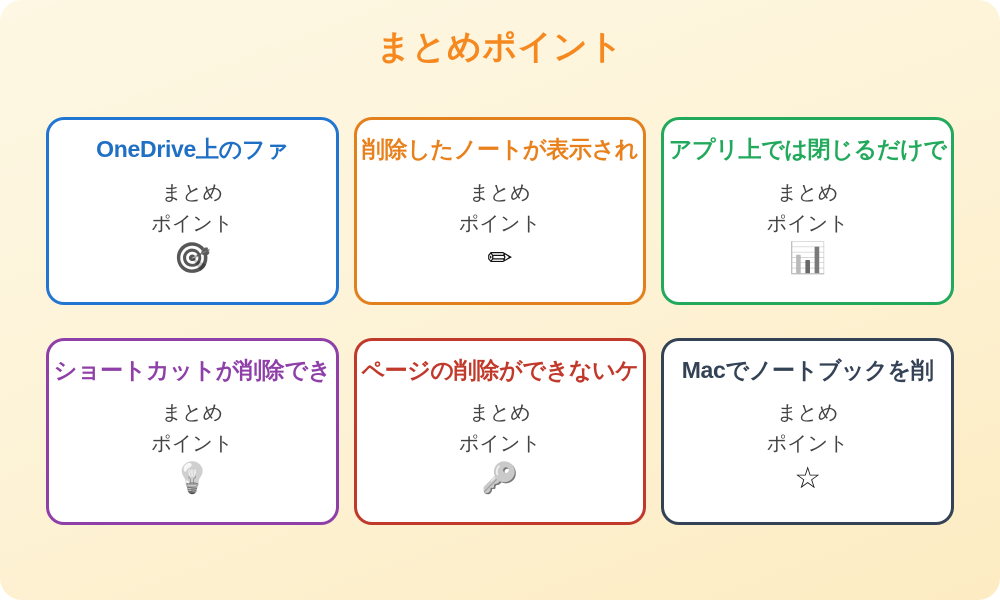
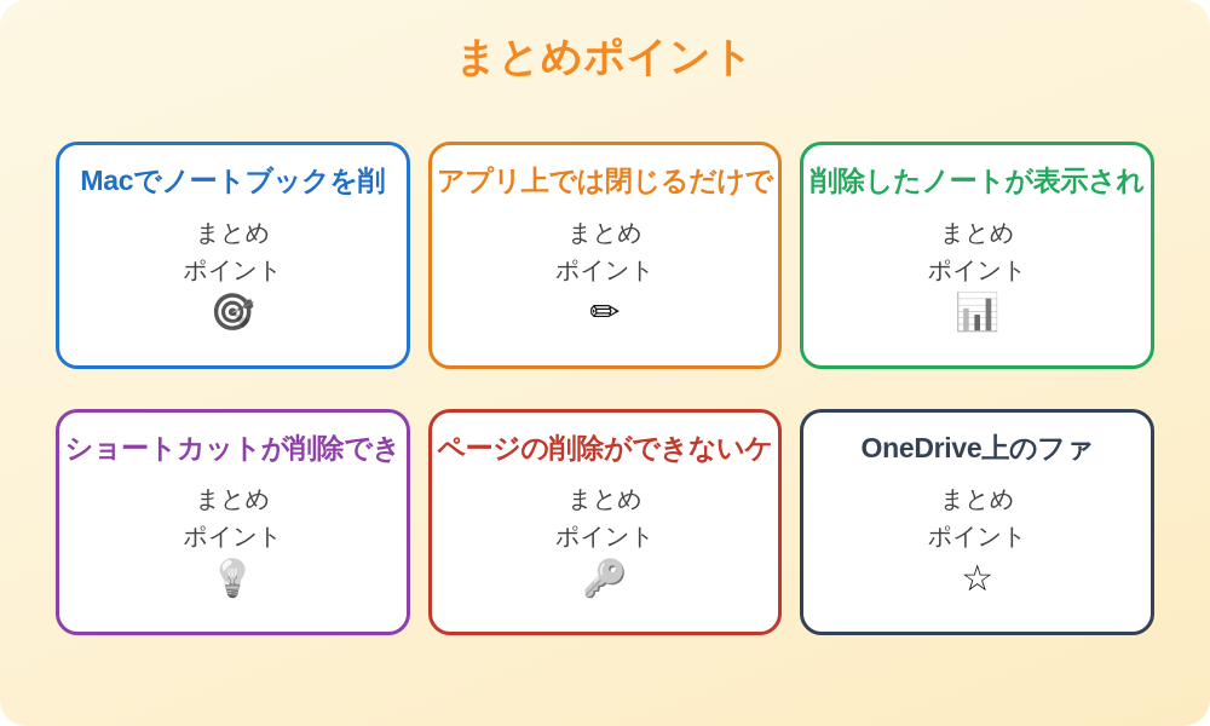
  まとめポイント
- OneDrive上のファ
+ Macでノートブックを削
  まとめ
  ポイント
  🎯
- 削除したノートが表示され
+ アプリ上では閉じるだけで
  まとめ
  ポイント
  ✏
- アプリ上では閉じるだけで
+ 削除したノートが表示され
  まとめ
  ポイント
  📊
  ショートカットが削除でき
  まとめ
  ポイント
  💡
  ページの削除ができないケ
  まとめ
  ポイント
  🔑
- Macでノートブックを削
+ OneDrive上のファ
  まとめ
  ポイント
  ☆
